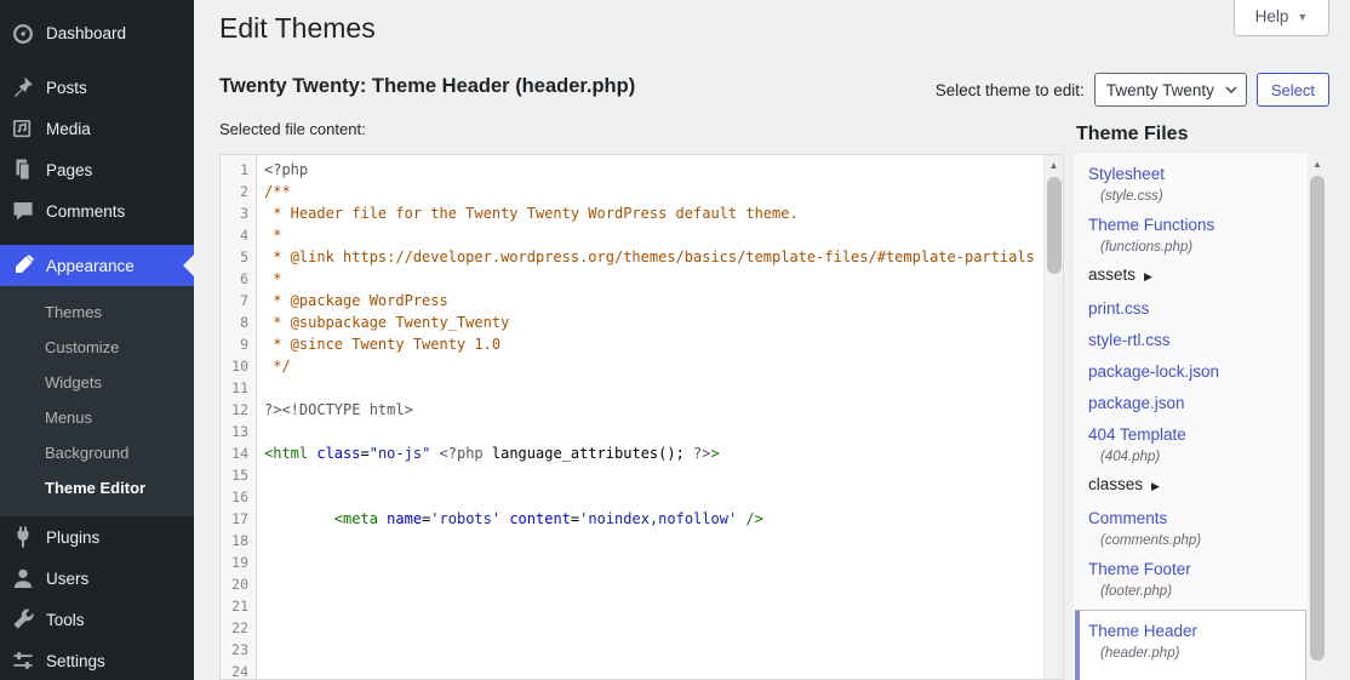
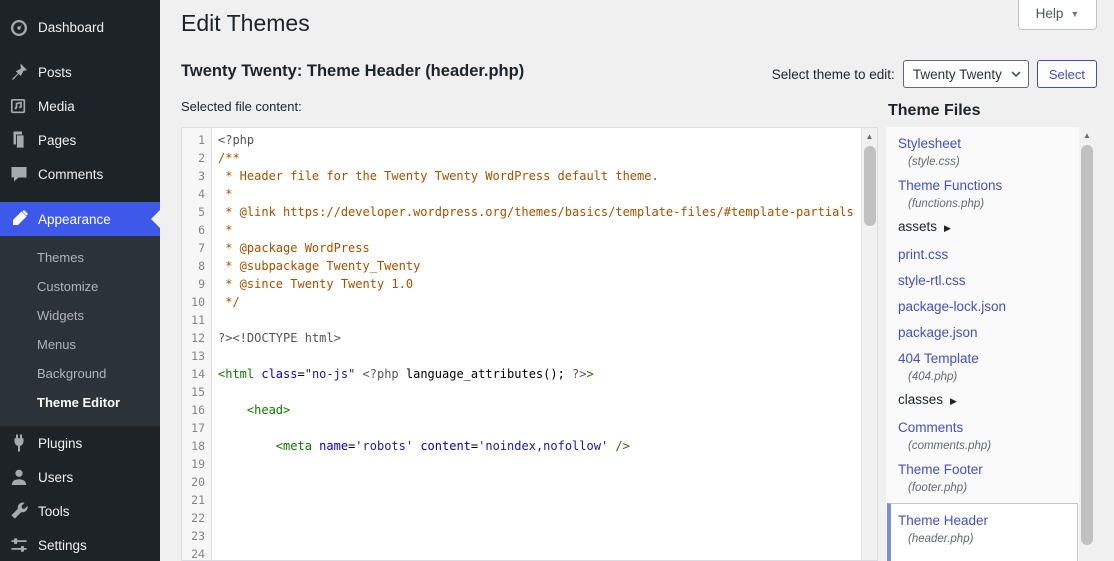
  Dashboard
  Posts
  Media
  Pages
  Comments
  Appearance
  Themes
  Customize
  Widgets
  Menus
  Background
  Theme Editor
  Plugins
  Users
  Tools
  Settings
  Help
  ▼
  Edit Themes
  Twenty Twenty: Theme Header (header.php)
  Selected file content:
  Select theme to edit:
  Twenty Twenty
  Select
  1
  2
  3
  4
  5
  6
  7
  8
  9
  10
  11
  12
  13
  14
  15
  16
  17
  18
  19
  20
  21
  22
  23
  24
  <?php
  /**
  * Header file for the Twenty Twenty WordPress default theme.
  *
  * @link https://developer.wordpress.org/themes/basics/template-files/#template-partials
  *
  * @package WordPress
  * @subpackage Twenty_Twenty
  * @since Twenty Twenty 1.0
  */
  ?><!DOCTYPE html>
  <html class="no-js" <?php language_attributes(); ?>>
+ <head>
  <meta name='robots' content='noindex,nofollow' />
  ▲
  Theme Files
  Stylesheet
  (style.css)
  Theme Functions
  (functions.php)
  assets ▶
  print.css
  style-rtl.css
  package-lock.json
  package.json
  404 Template
  (404.php)
  classes ▶
  Comments
  (comments.php)
  Theme Footer
  (footer.php)
  Theme Header
  (header.php)
  ▲
